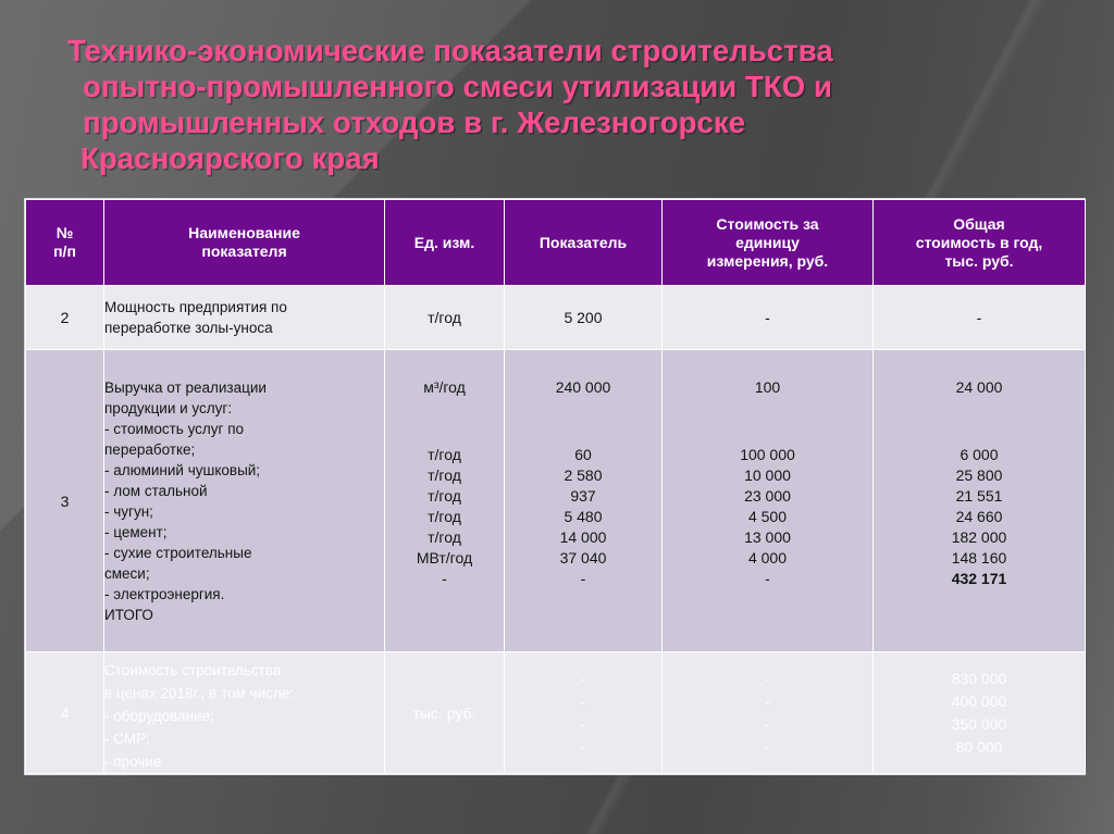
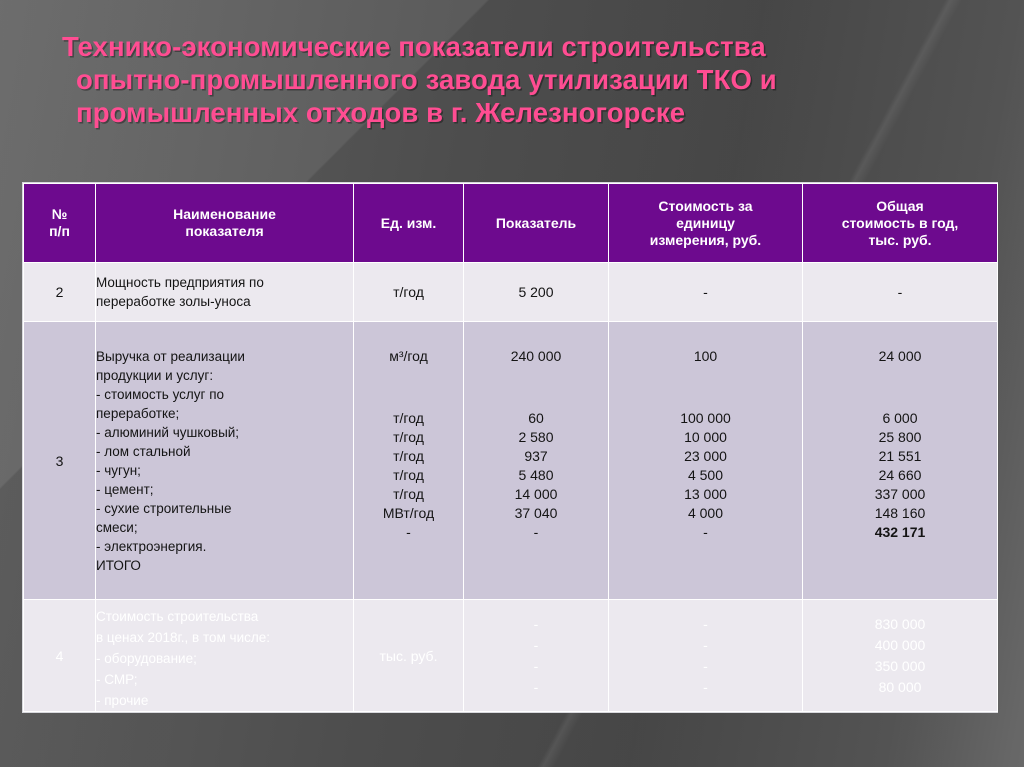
  Технико-экономические показатели строительства
- опытно-промышленного смеси утилизации ТКО и
+ опытно-промышленного завода утилизации ТКО и
  промышленных отходов в г. Железногорске
- Красноярского края
  № п/п	Наименование показателя	Ед. изм.	Показатель	Стоимость за единицу измерения, руб.	Общая стоимость в год, тыс. руб.
  2	Мощность предприятия по переработке золы-уноса	т/год	5 200	-	-
- 3	Выручка от реализации продукции и услуг: - стоимость услуг по переработке; - алюминий чушковый; - лом стальной - чугун; - цемент; - сухие строительные смеси; - электроэнергия. ИТОГО	м³/год т/год т/год т/год т/год т/год МВт/год -	240 000 60 2 580 937 5 480 14 000 37 040 -	100 100 000 10 000 23 000 4 500 13 000 4 000 -	24 000 6 000 25 800 21 551 24 660 182 000 148 160 432 171
+ 3	Выручка от реализации продукции и услуг: - стоимость услуг по переработке; - алюминий чушковый; - лом стальной - чугун; - цемент; - сухие строительные смеси; - электроэнергия. ИТОГО	м³/год т/год т/год т/год т/год т/год МВт/год -	240 000 60 2 580 937 5 480 14 000 37 040 -	100 100 000 10 000 23 000 4 500 13 000 4 000 -	24 000 6 000 25 800 21 551 24 660 337 000 148 160 432 171
